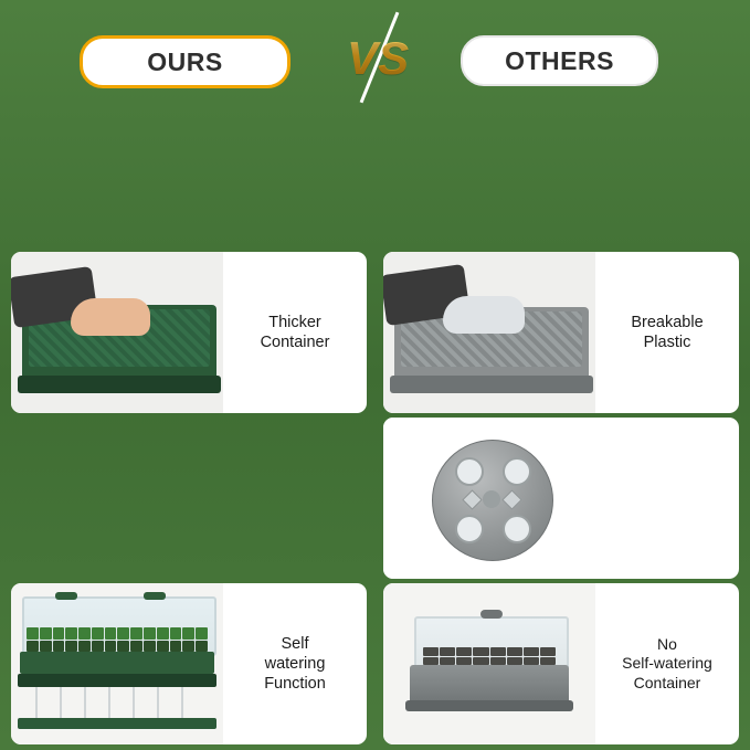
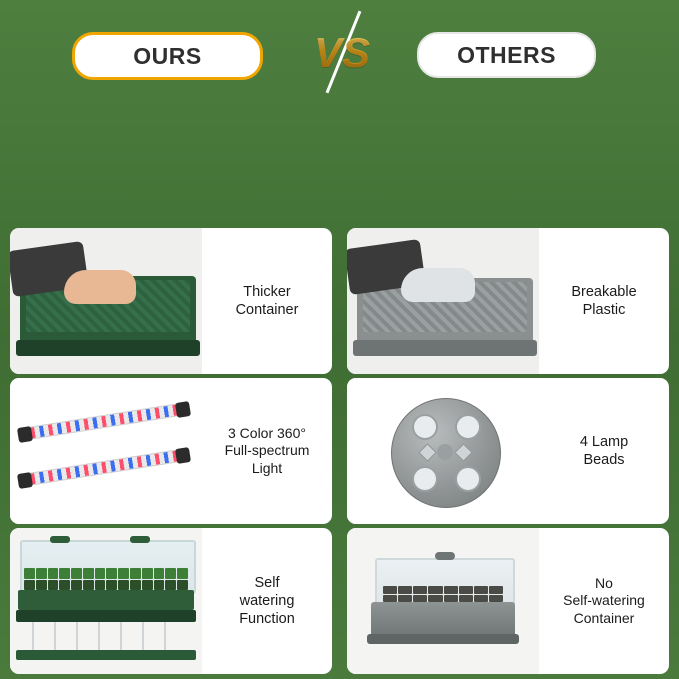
  OURS
  VS
  OTHERS
  Thicker
  Container
  Breakable
  Plastic
+ 3 Color 360°
+ Full-spectrum
+ Light
+ 4 Lamp
+ Beads
  Self
  watering
  Function
  No
  Self-watering
  Container
